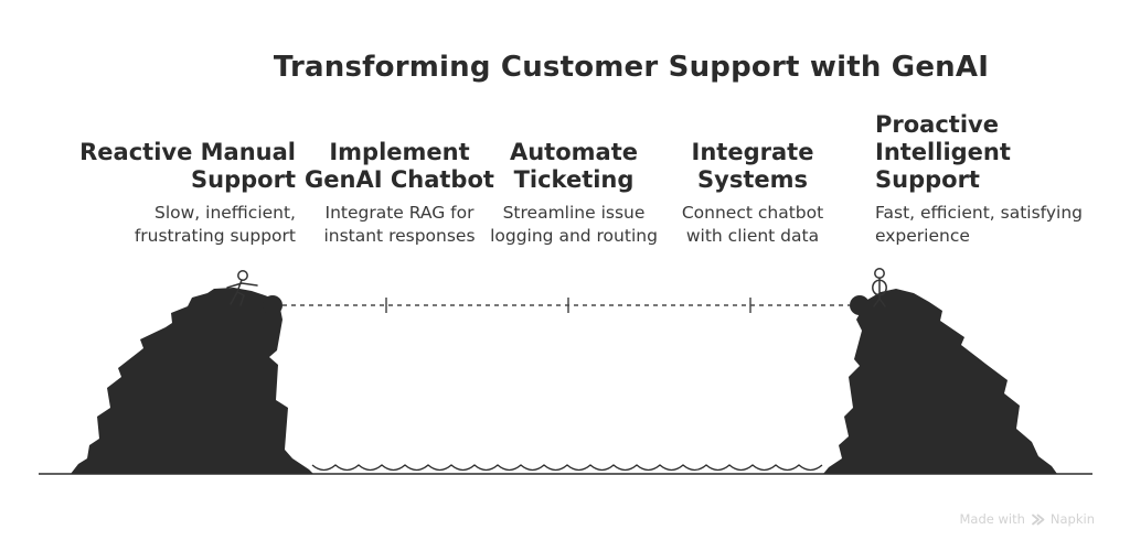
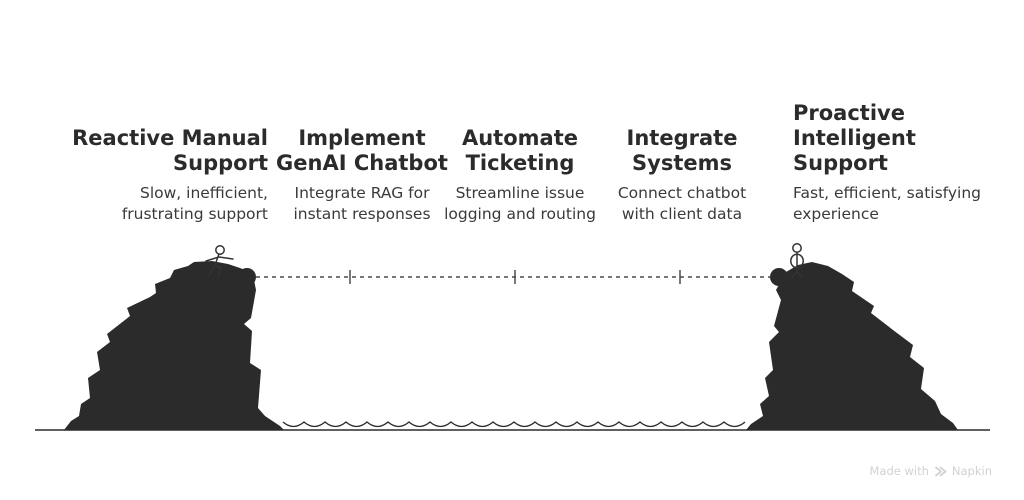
- Transforming Customer Support with GenAI
  Reactive Manual
  Support
  Slow, inefficient,
  frustrating support
  Implement
  GenAI Chatbot
  Integrate RAG for
  instant responses
  Automate
  Ticketing
  Streamline issue
  logging and routing
  Integrate
  Systems
  Connect chatbot
  with client data
  Proactive
  Intelligent
  Support
  Fast, efficient, satisfying
  experience
  Made with
  Napkin
